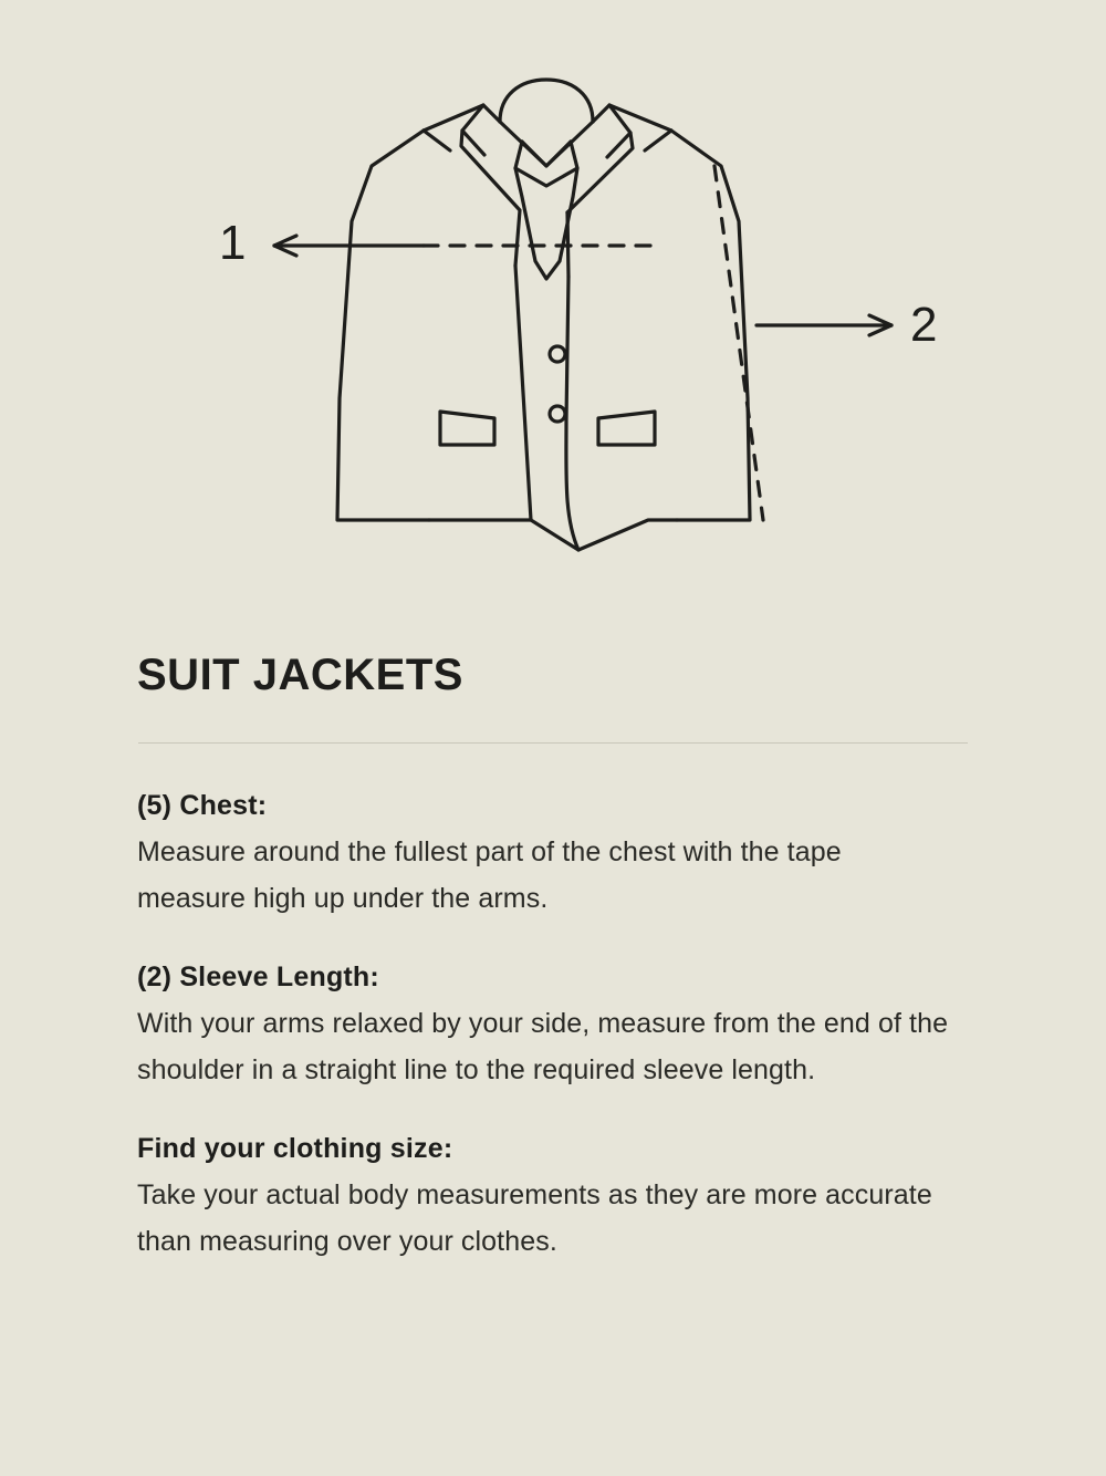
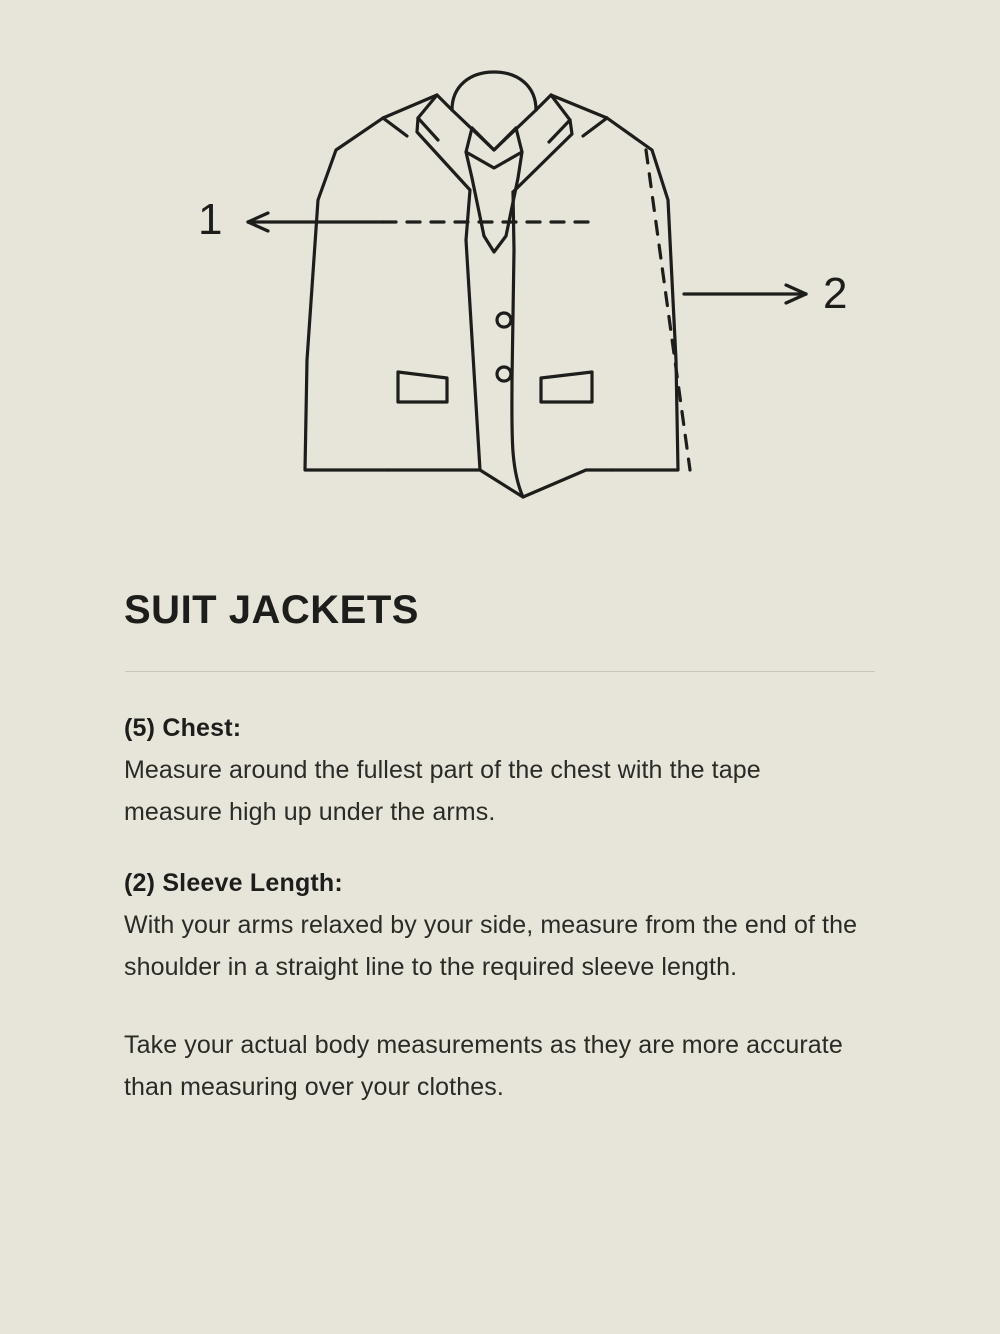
  1
  2
  SUIT JACKETS
  (5) Chest:
  Measure around the fullest part of the chest with the tape measure high up under the arms.
  (2) Sleeve Length:
  With your arms relaxed by your side, measure from the end of the shoulder in a straight line to the required sleeve length.
- Find your clothing size:
  Take your actual body measurements as they are more accurate than measuring over your clothes.
